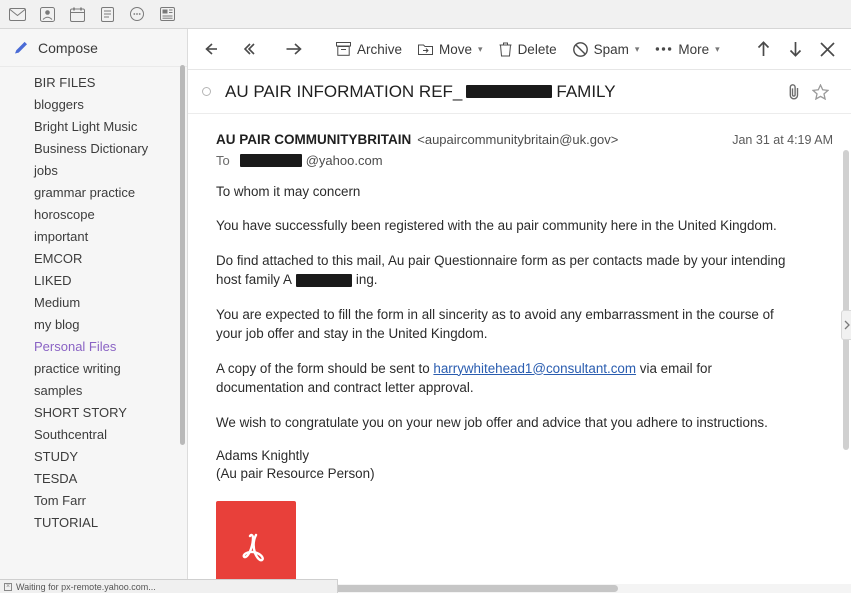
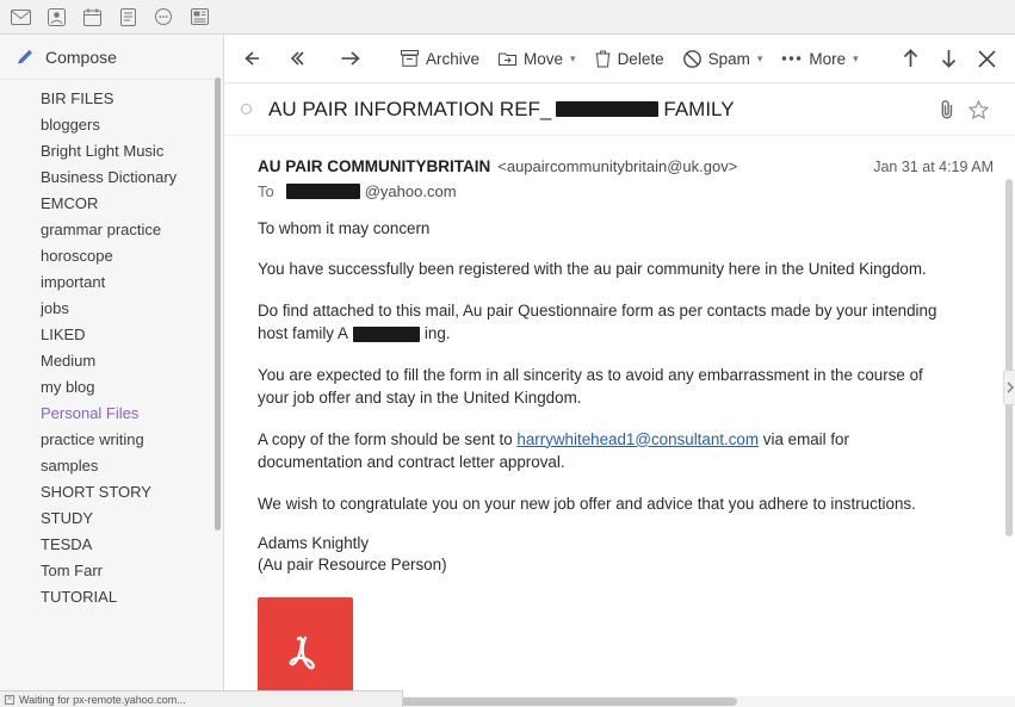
  Compose
  BIR FILES
  bloggers
  Bright Light Music
  Business Dictionary
- jobs
+ EMCOR
  grammar practice
  horoscope
  important
- EMCOR
+ jobs
  LIKED
  Medium
  my blog
  Personal Files
  practice writing
  samples
  SHORT STORY
- Southcentral
  STUDY
  TESDA
  Tom Farr
  TUTORIAL
  Archive
  Move
  ▾
  Delete
  Spam
  ▾
  More
  ▾
  AU PAIR INFORMATION REF_
  FAMILY
  AU PAIR COMMUNITYBRITAIN
  <aupaircommunitybritain@uk.gov>
  Jan 31 at 4:19 AM
  To
  @yahoo.com
  To whom it may concern
  You have successfully been registered with the au pair community here in the United Kingdom.
  Do find attached to this mail, Au pair Questionnaire form as per contacts made by your intending host family A ing.
  You are expected to fill the form in all sincerity as to avoid any embarrassment in the course of your job offer and stay in the United Kingdom.
  A copy of the form should be sent to harrywhitehead1@consultant.com via email for documentation and contract letter approval.
  We wish to congratulate you on your new job offer and advice that you adhere to instructions.
  Adams Knightly
  (Au pair Resource Person)
  Waiting for px-remote.yahoo.com...
